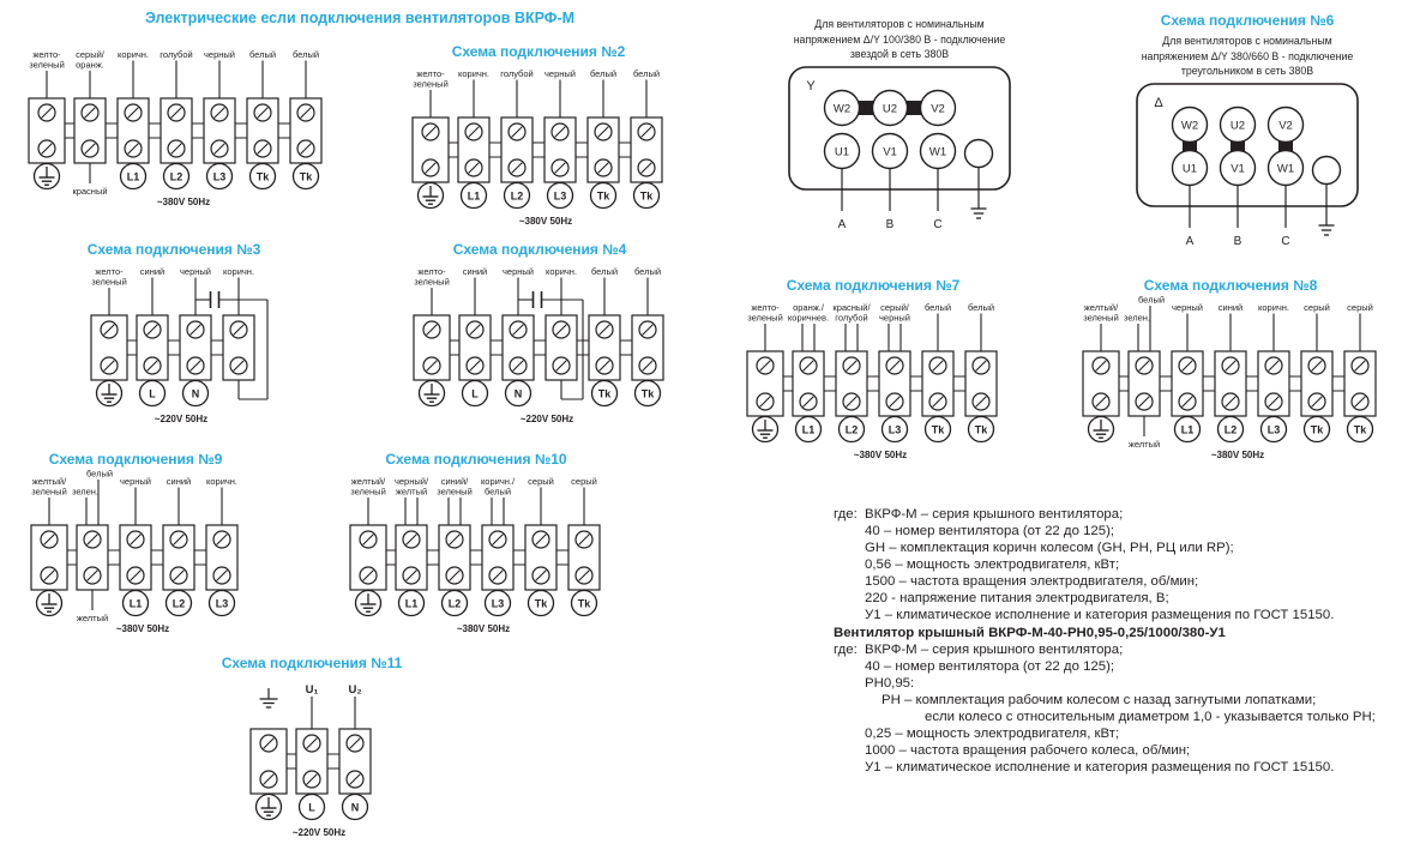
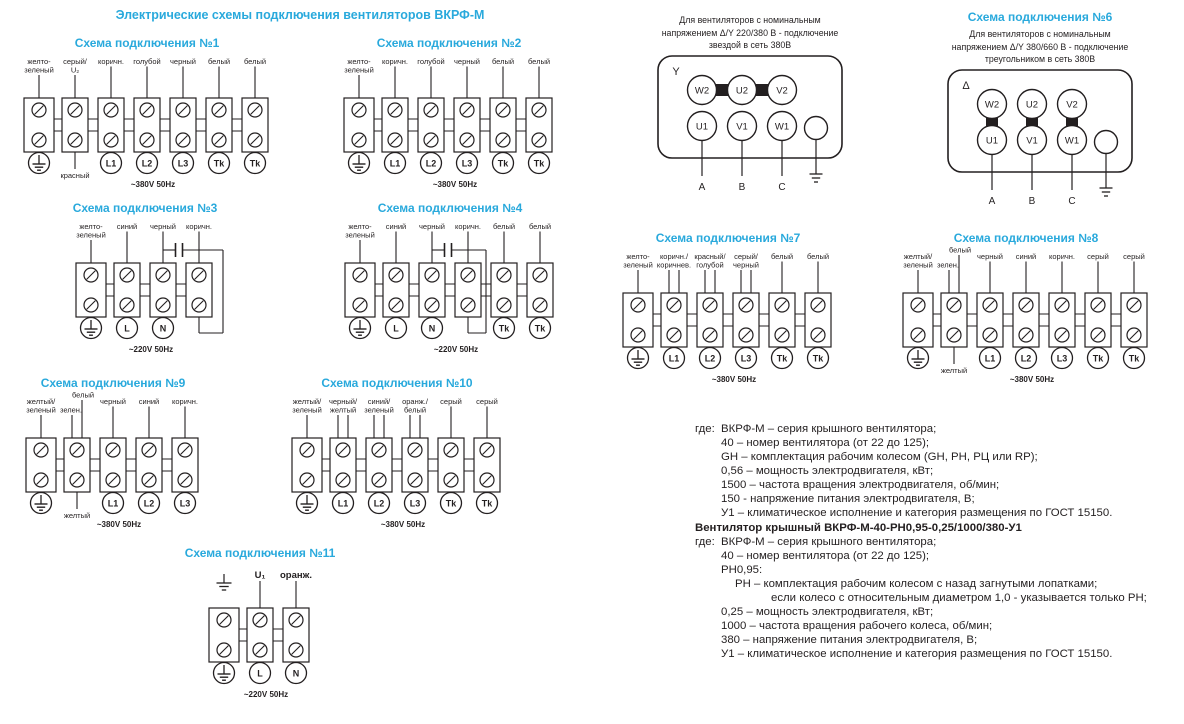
- Электрические если подключения вентиляторов ВКРФ-М
+ Электрические схемы подключения вентиляторов ВКРФ-М
+ Схема подключения №1
  желто-
  зеленый
  серый/
- оранж.
+ U₂
  красный
  коричн.
  L1
  голубой
  L2
  черный
  L3
  белый
  Tk
  белый
  Tk
  ~380V 50Hz
  Схема подключения №2
  желто-
  зеленый
  коричн.
  L1
  голубой
  L2
  черный
  L3
  белый
  Tk
  белый
  Tk
  ~380V 50Hz
  Схема подключения №3
  желто-
  зеленый
  синий
  L
  черный
  N
  коричн.
  ~220V 50Hz
  Схема подключения №4
  желто-
  зеленый
  синий
  L
  черный
  N
  коричн.
  белый
  Tk
  белый
  Tk
  ~220V 50Hz
  Для вентиляторов с номинальным
- напряжением Δ/Y 100/380 В - подключение
+ напряжением Δ/Y 220/380 В - подключение
  звездой в сеть 380В
  Y
  W2
  U2
  V2
  U1
  A
  V1
  B
  W1
  C
  Схема подключения №6
  Для вентиляторов с номинальным
  напряжением Δ/Y 380/660 В - подключение
  треугольником в сеть 380В
  Δ
  W2
  U2
  V2
  U1
  A
  V1
  B
  W1
  C
  Схема подключения №7
  желто-
  зеленый
- оранж./
+ коричн./
  коричнев.
  L1
  красный/
  голубой
  L2
  серый/
  черный
  L3
  белый
  Tk
  белый
  Tk
  ~380V 50Hz
  Схема подключения №8
  желтый/
  зеленый
  зелен.
  белый
  желтый
  черный
  L1
  синий
  L2
  коричн.
  L3
  серый
  Tk
  серый
  Tk
  ~380V 50Hz
  Схема подключения №9
  желтый/
  зеленый
  зелен.
  белый
  желтый
  черный
  L1
  синий
  L2
  коричн.
  L3
  ~380V 50Hz
  Схема подключения №10
  желтый/
  зеленый
  черный/
  желтый
  L1
  синий/
  зеленый
  L2
- коричн./
+ оранж./
  белый
  L3
  серый
  Tk
  серый
  Tk
  ~380V 50Hz
  Схема подключения №11
  U₁
  L
- U₂
+ оранж.
  N
  ~220V 50Hz
  где:
  ВКРФ-М – серия крышного вентилятора;
  40 – номер вентилятора (от 22 до 125);
- GH – комплектация коричн колесом (GH, PH, РЦ или RP);
+ GH – комплектация рабочим колесом (GH, PH, РЦ или RP);
  0,56 – мощность электродвигателя, кВт;
  1500 – частота вращения электродвигателя, об/мин;
- 220 - напряжение питания электродвигателя, В;
+ 150 - напряжение питания электродвигателя, В;
  У1 – климатическое исполнение и категория размещения по ГОСТ 15150.
  Вентилятор крышный ВКРФ-М-40-РН0,95-0,25/1000/380-У1
  где:
  ВКРФ-М – серия крышного вентилятора;
  40 – номер вентилятора (от 22 до 125);
  РН0,95:
  РН – комплектация рабочим колесом с назад загнутыми лопатками;
  если колесо с относительным диаметром 1,0 - указывается только РН;
  0,25 – мощность электродвигателя, кВт;
  1000 – частота вращения рабочего колеса, об/мин;
+ 380 – напряжение питания электродвигателя, В;
  У1 – климатическое исполнение и категория размещения по ГОСТ 15150.
